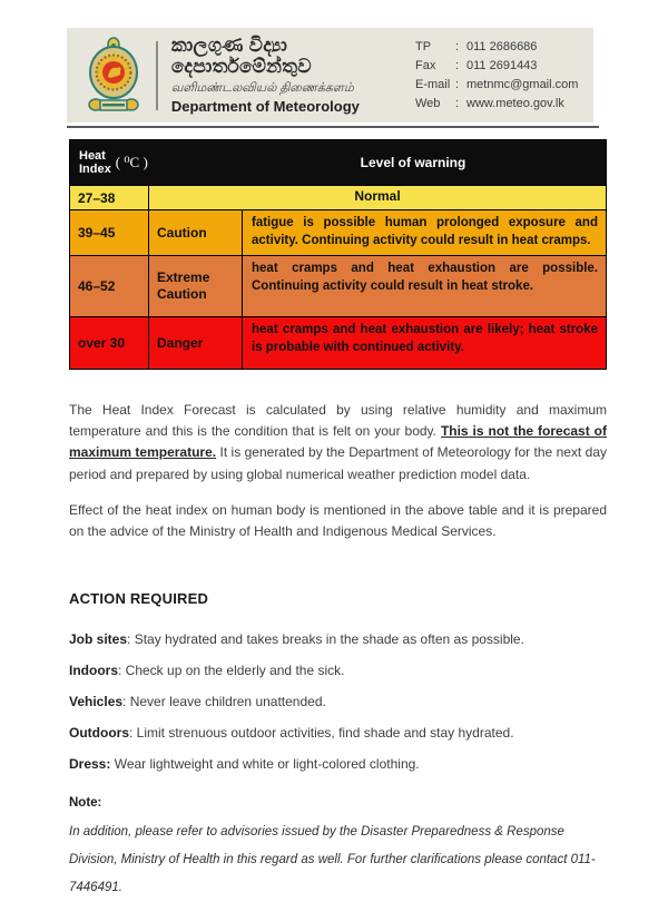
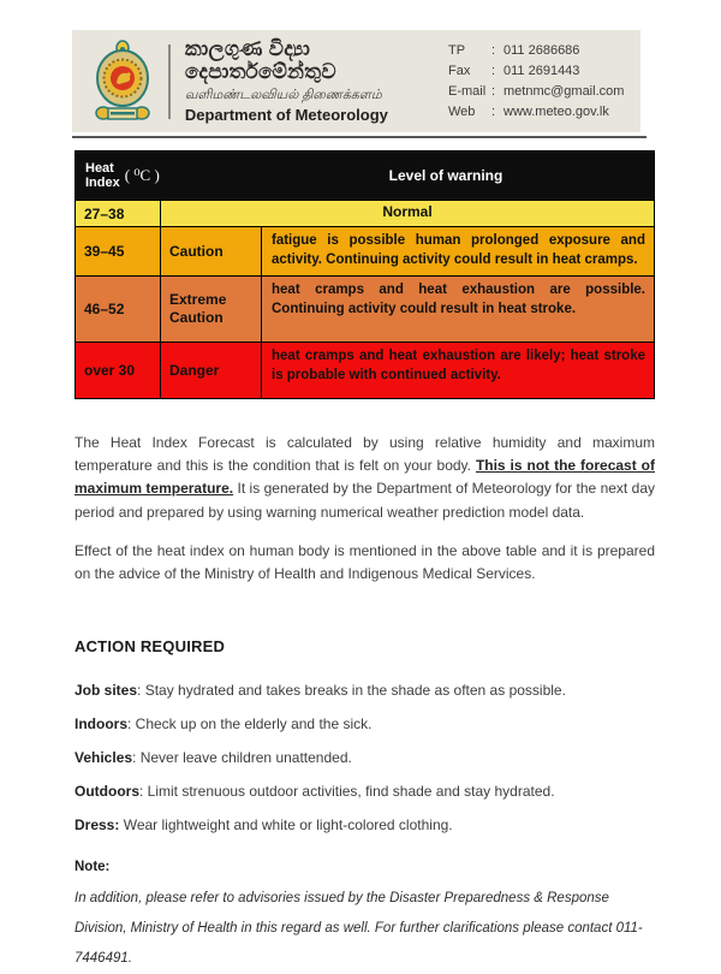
  කාලගුණ විද්‍යා දෙපාර්තමේන්තුව
  வளிமண்டலவியல் திணைக்களம்
  Department of Meteorology
  TP
  :
  011 2686686
  Fax
  :
  011 2691443
  E-mail
  :
  metnmc@gmail.com
  Web
  :
  www.meteo.gov.lk
  Heat
  Index
  ( ⁰C )
  Level of warning
  27–38
  Normal
  39–45
  Caution
  fatigue is possible human prolonged exposure and activity. Continuing activity could result in heat cramps.
  46–52
  Extreme Caution
  heat cramps and heat exhaustion are possible. Continuing activity could result in heat stroke.
  over 30
  Danger
  heat cramps and heat exhaustion are likely; heat stroke is probable with continued activity.
- The Heat Index Forecast is calculated by using relative humidity and maximum temperature and this is the condition that is felt on your body. This is not the forecast of maximum temperature. It is generated by the Department of Meteorology for the next day period and prepared by using global numerical weather prediction model data.
+ The Heat Index Forecast is calculated by using relative humidity and maximum temperature and this is the condition that is felt on your body. This is not the forecast of maximum temperature. It is generated by the Department of Meteorology for the next day period and prepared by using warning numerical weather prediction model data.
  Effect of the heat index on human body is mentioned in the above table and it is prepared on the advice of the Ministry of Health and Indigenous Medical Services.
  ACTION REQUIRED
  Job sites: Stay hydrated and takes breaks in the shade as often as possible.
  Indoors: Check up on the elderly and the sick.
  Vehicles: Never leave children unattended.
  Outdoors: Limit strenuous outdoor activities, find shade and stay hydrated.
  Dress: Wear lightweight and white or light-colored clothing.
  Note:
  In addition, please refer to advisories issued by the Disaster Preparedness & Response Division, Ministry of Health in this regard as well. For further clarifications please contact 011-7446491.
